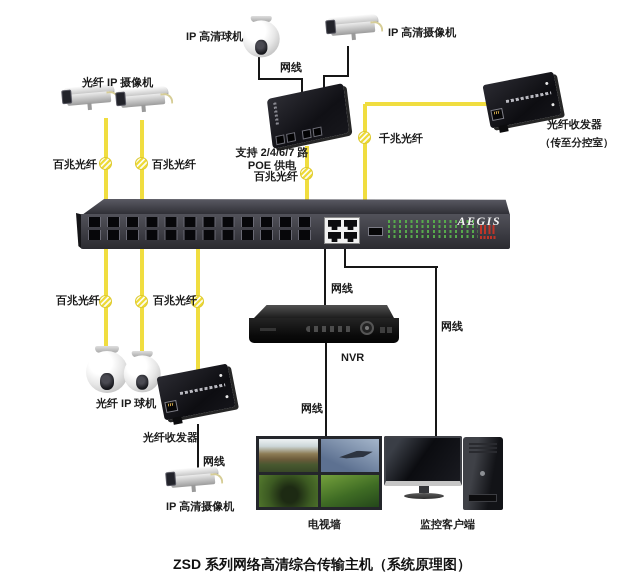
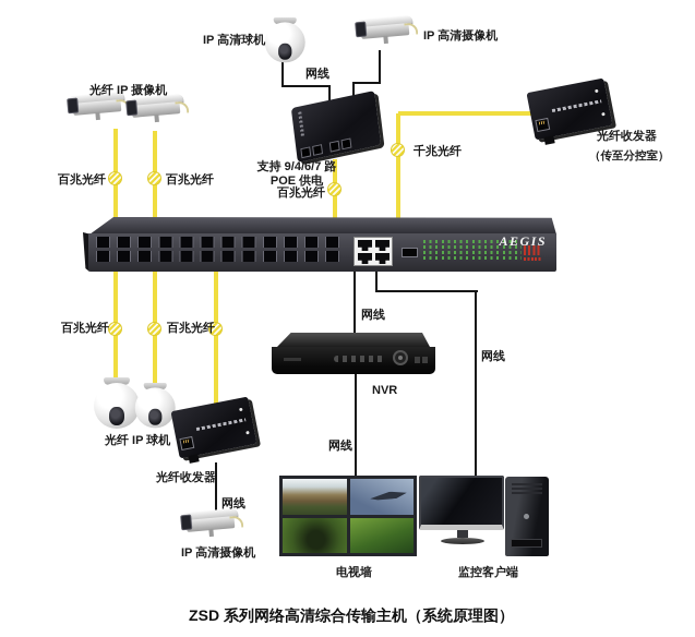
  AEGIS
  光纤 IP 摄像机
  IP 高清球机
  网线
  IP 高清摄像机
  百兆光纤
  百兆光纤
- 支持 2/4/6/7 路
+ 支持 9/4/6/7 路
  POE 供电
  百兆光纤
  千兆光纤
  光纤收发器
  （传至分控室）
  百兆光纤
  百兆光纤
  网线
  网线
  NVR
  网线
  光纤 IP 球机
  光纤收发器
  网线
  IP 高清摄像机
  电视墙
  监控客户端
  ZSD 系列网络高清综合传输主机（系统原理图）
